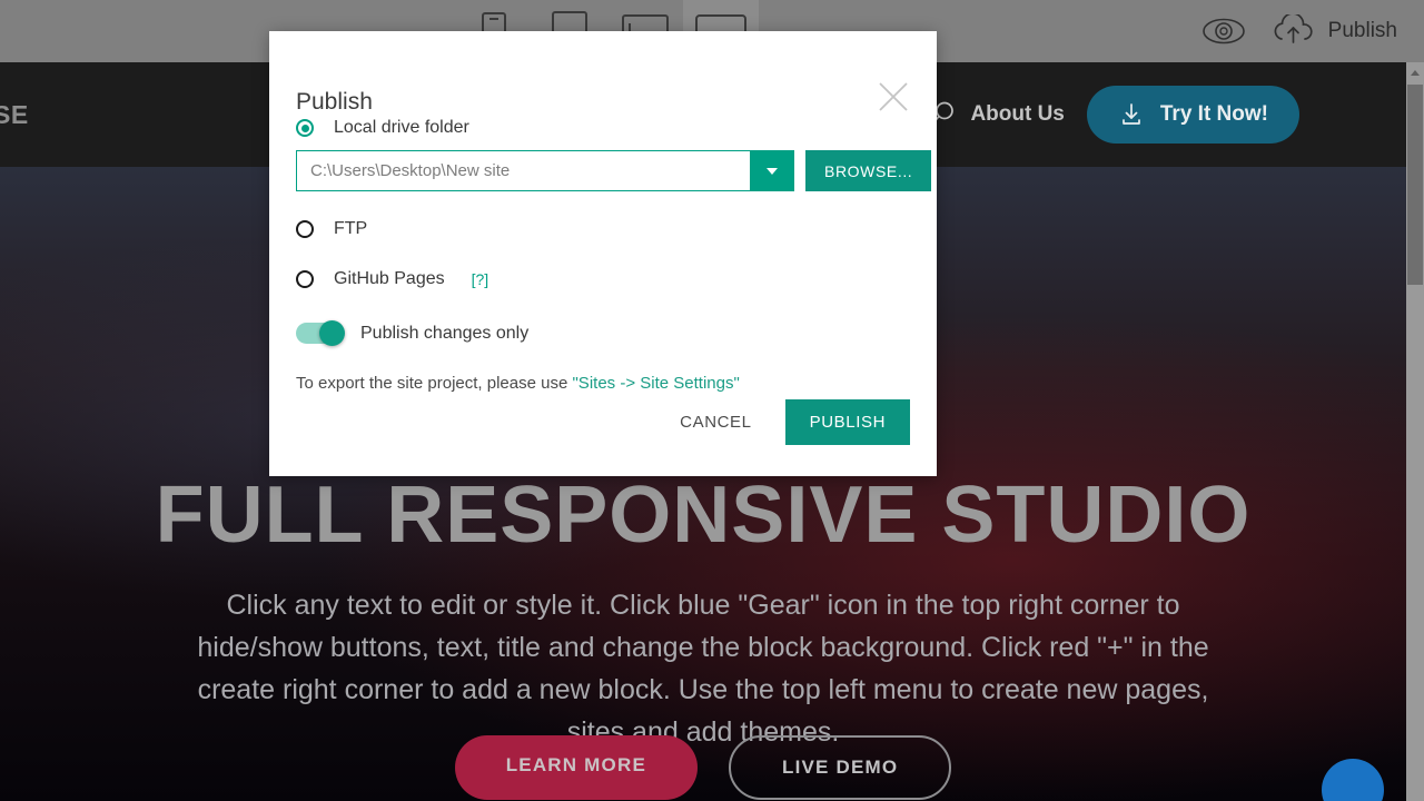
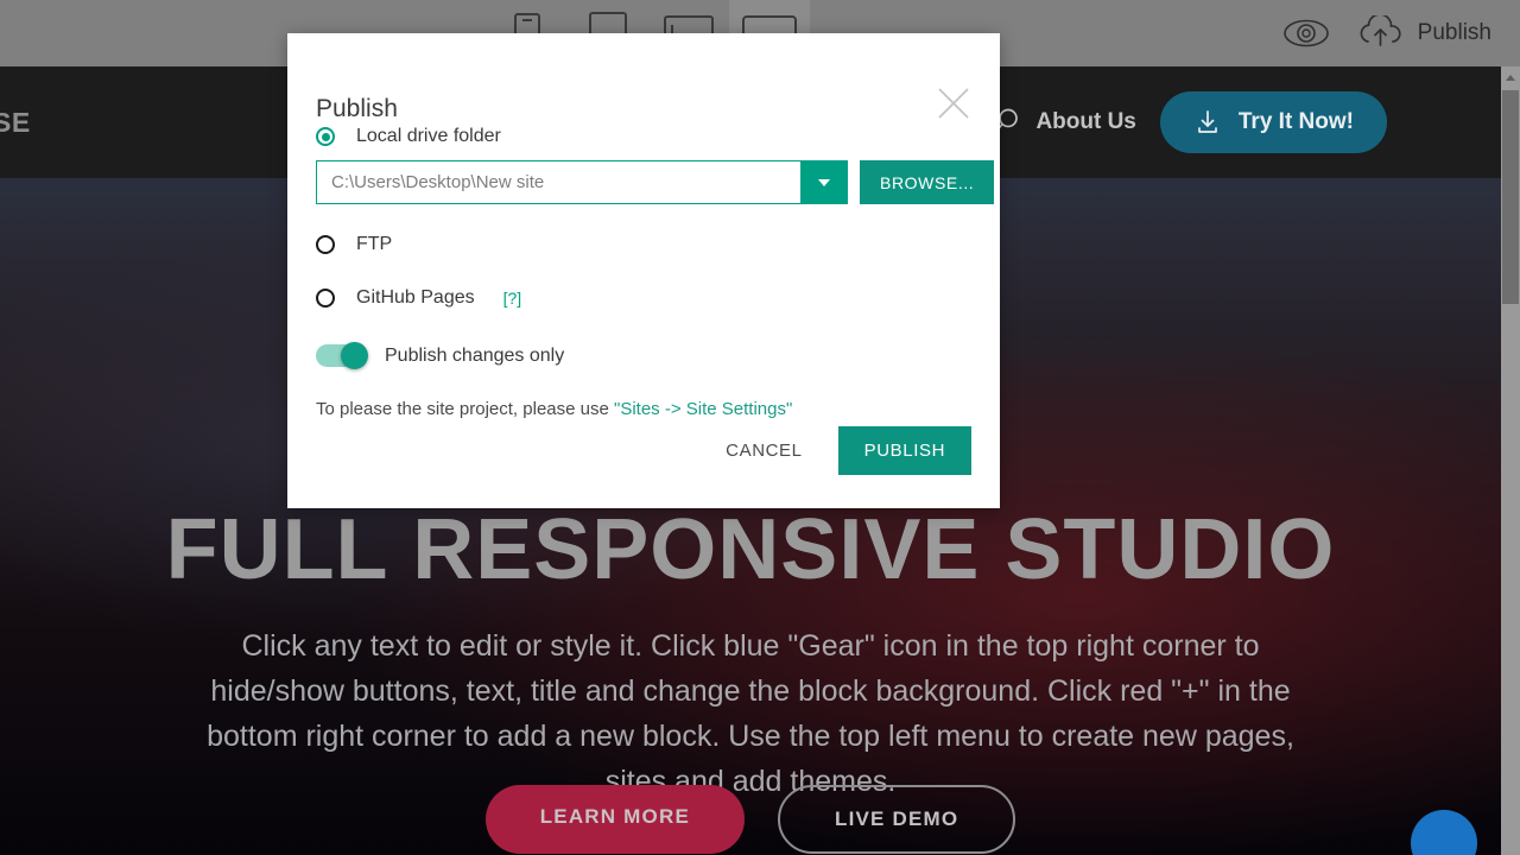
  Publish
  About Us
  Try It Now!
  FULL RESPONSIVE STUDIO
- Click any text to edit or style it. Click blue "Gear" icon in the top right corner to hide/show buttons, text, title and change the block background. Click red "+" in the create right corner to add a new block. Use the top left menu to create new pages, sites and add themes.
+ Click any text to edit or style it. Click blue "Gear" icon in the top right corner to hide/show buttons, text, title and change the block background. Click red "+" in the bottom right corner to add a new block. Use the top left menu to create new pages, sites and add themes.
  LEARN MORE
  LIVE DEMO
  Publish
  Local drive folder
  C:\Users\Desktop\New site
  BROWSE...
  FTP
  GitHub Pages
  [?]
  Publish changes only
- To export the site project, please use "Sites -> Site Settings"
+ To please the site project, please use "Sites -> Site Settings"
  CANCEL
  PUBLISH
